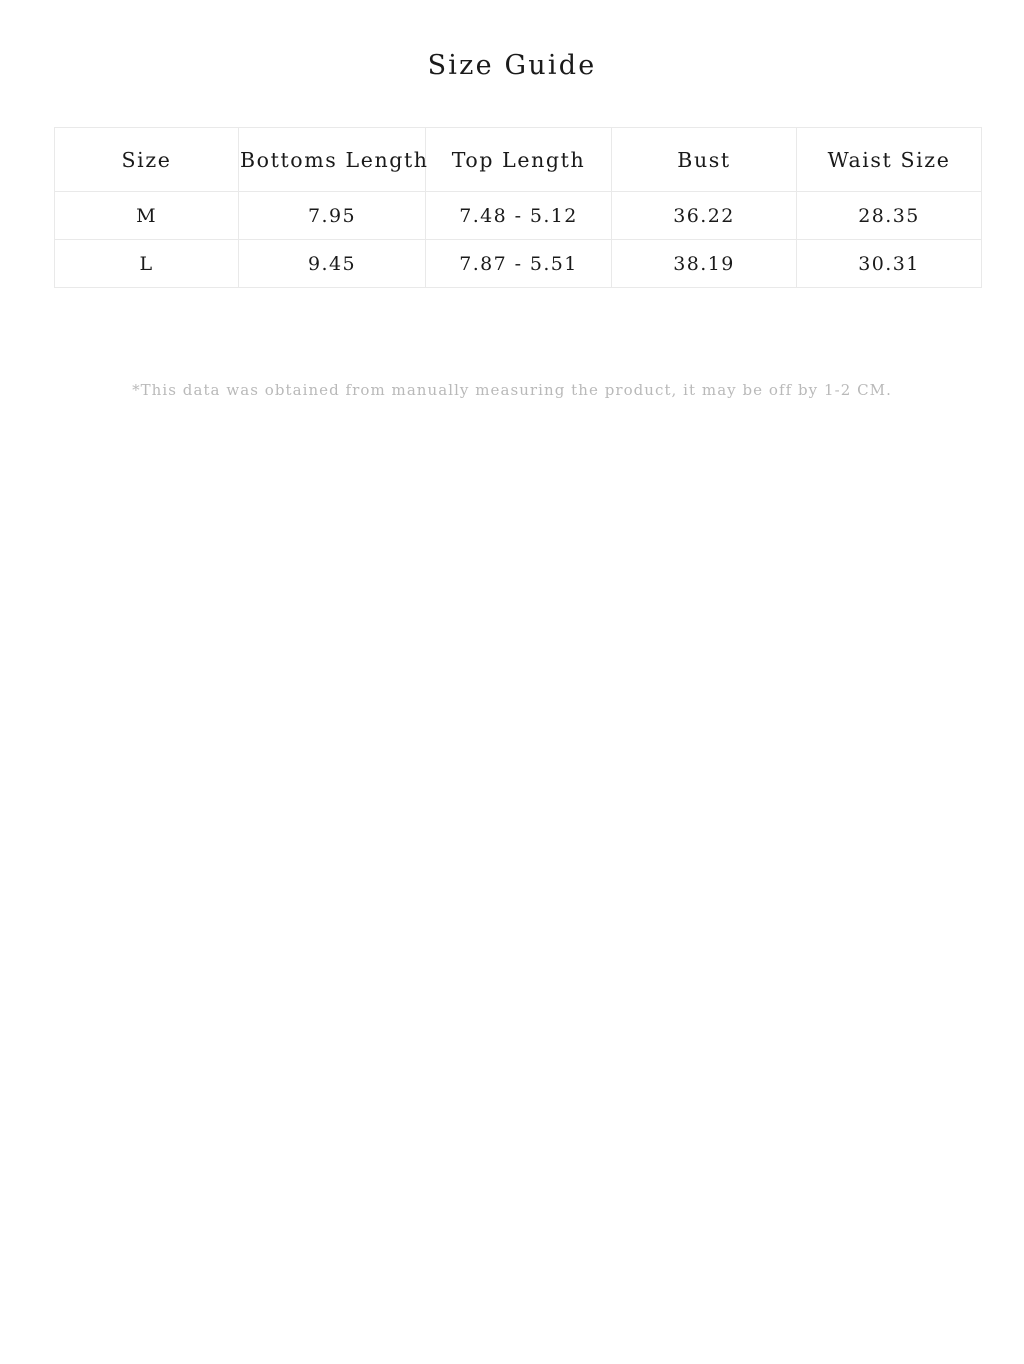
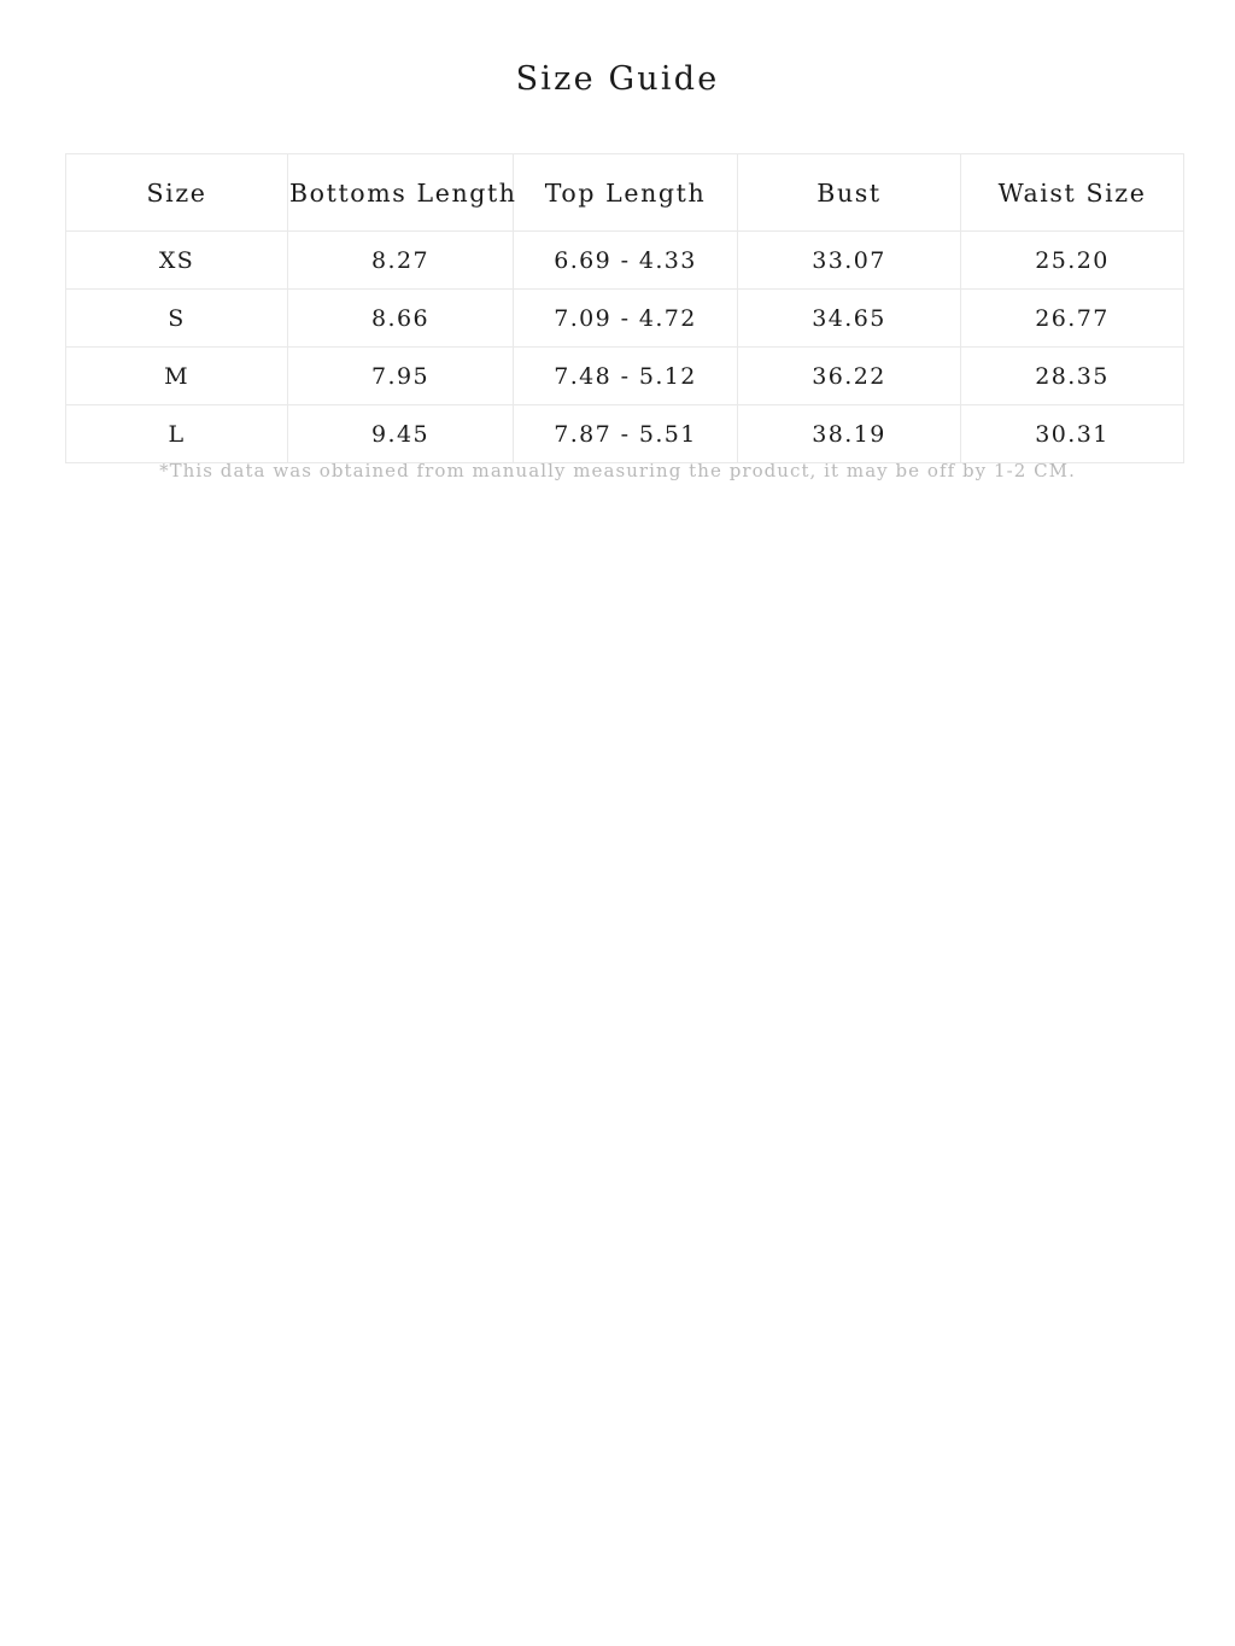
  Size Guide
  Size	Bottoms Length	Top Length	Bust	Waist Size
+ XS	8.27	6.69 - 4.33	33.07	25.20
+ S	8.66	7.09 - 4.72	34.65	26.77
  M	7.95	7.48 - 5.12	36.22	28.35
  L	9.45	7.87 - 5.51	38.19	30.31
  *This data was obtained from manually measuring the product, it may be off by 1-2 CM.
